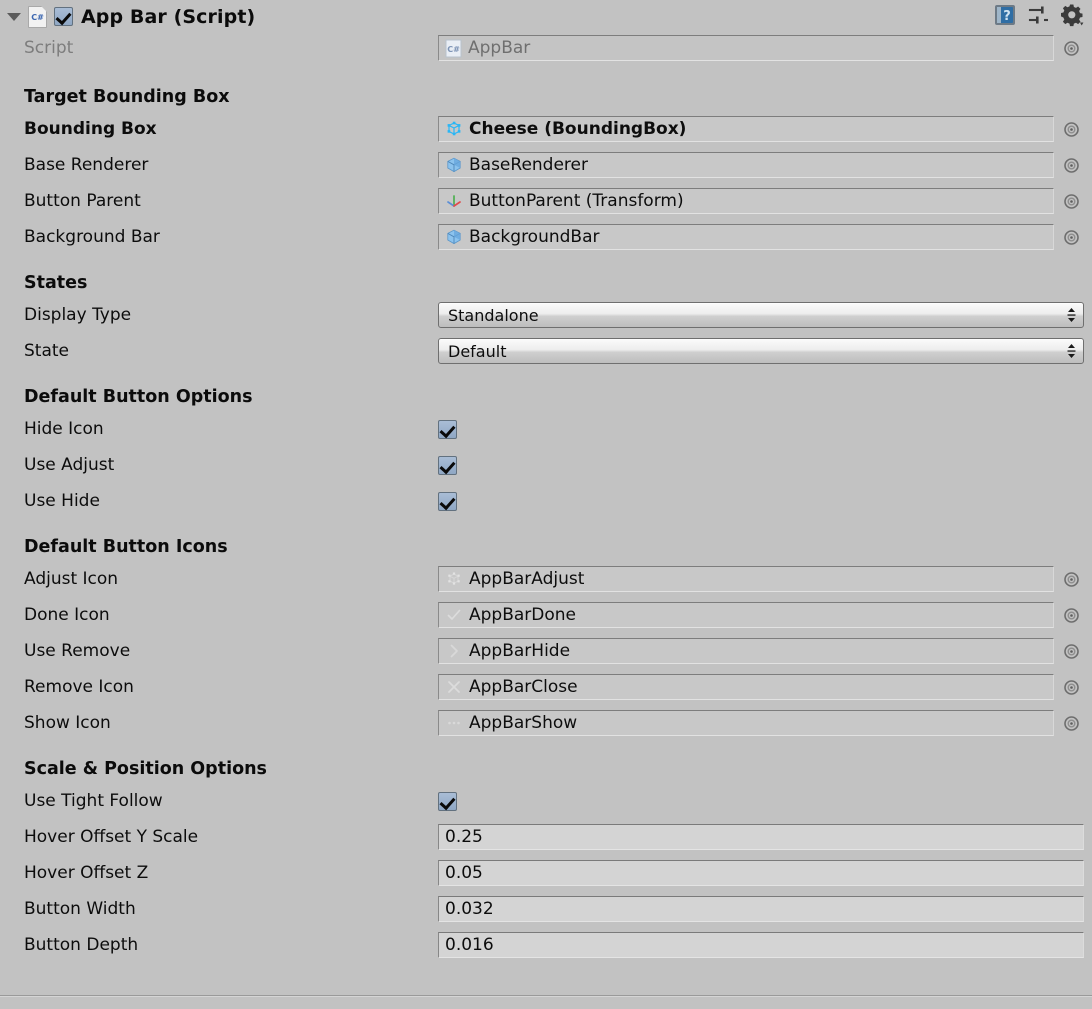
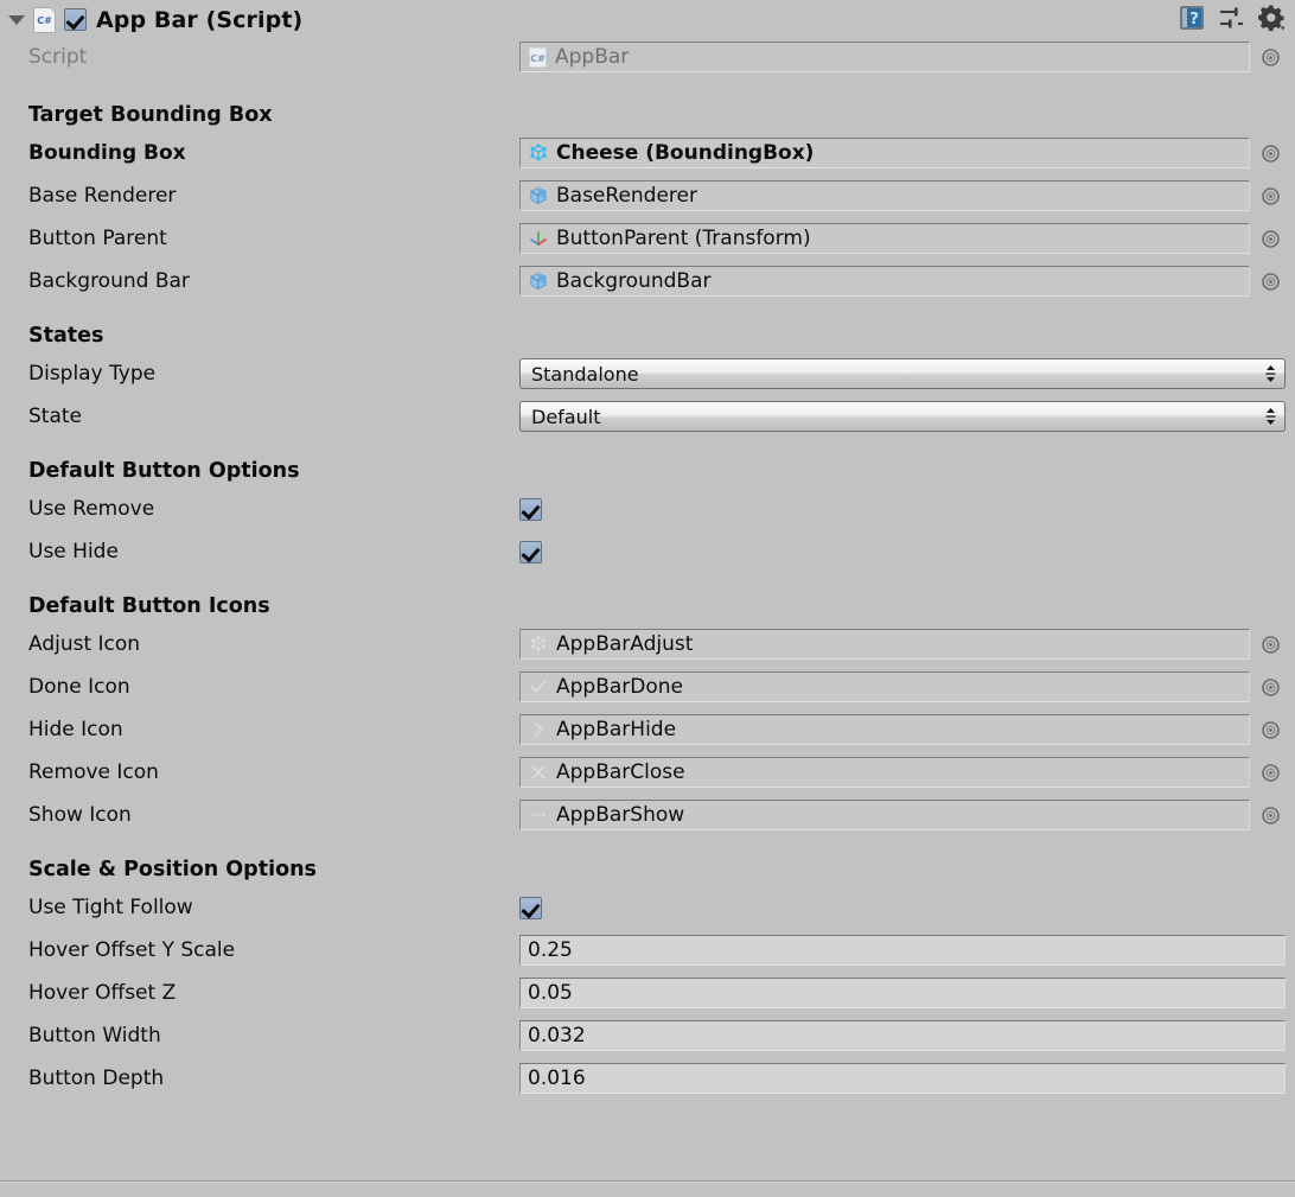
  C#
  App Bar (Script)
  ?
  Script
  C#
  AppBar
  Target Bounding Box
  Bounding Box
  Cheese (BoundingBox)
  Base Renderer
  BaseRenderer
  Button Parent
  ButtonParent (Transform)
  Background Bar
  BackgroundBar
  States
  Display Type
  Standalone
  State
  Default
  Default Button Options
- Hide Icon
+ Use Remove
- Use Adjust
  Use Hide
  Default Button Icons
  Adjust Icon
  AppBarAdjust
  Done Icon
  AppBarDone
- Use Remove
+ Hide Icon
  AppBarHide
  Remove Icon
  AppBarClose
  Show Icon
  AppBarShow
  Scale & Position Options
  Use Tight Follow
  Hover Offset Y Scale
  0.25
  Hover Offset Z
  0.05
  Button Width
  0.032
  Button Depth
  0.016
